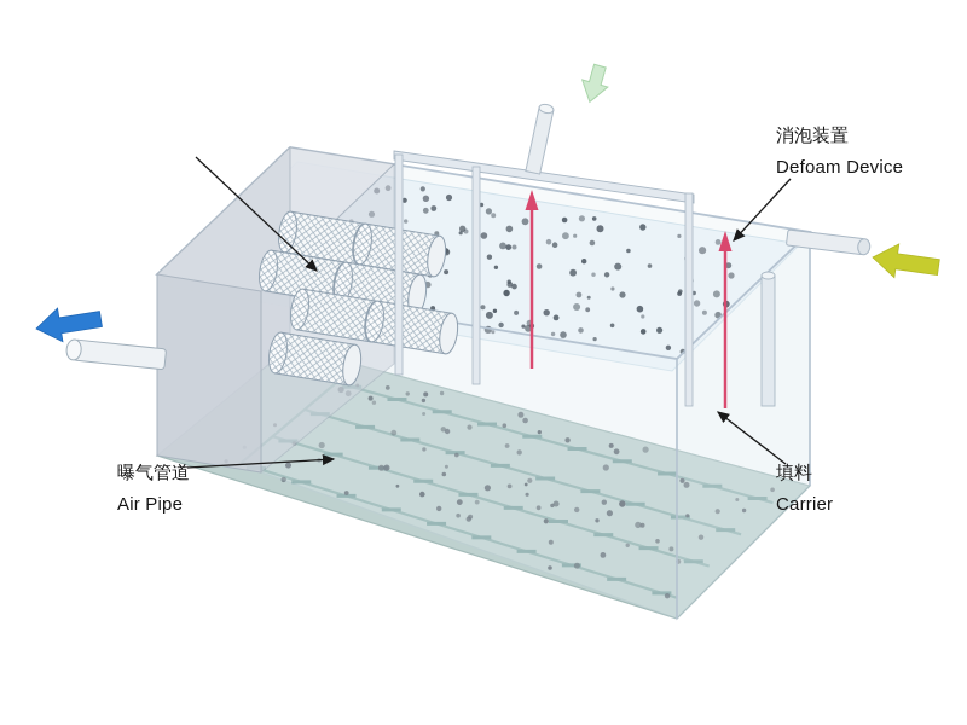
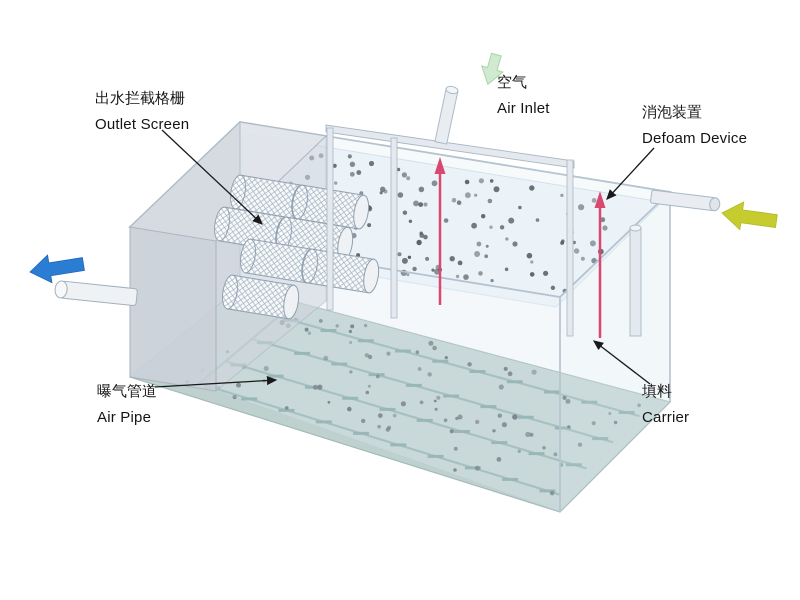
+ 出水拦截格栅
+ Outlet Screen
+ 空气
+ Air Inlet
  消泡装置
  Defoam Device
  曝气管道
  Air Pipe
  填料
  Carrier
